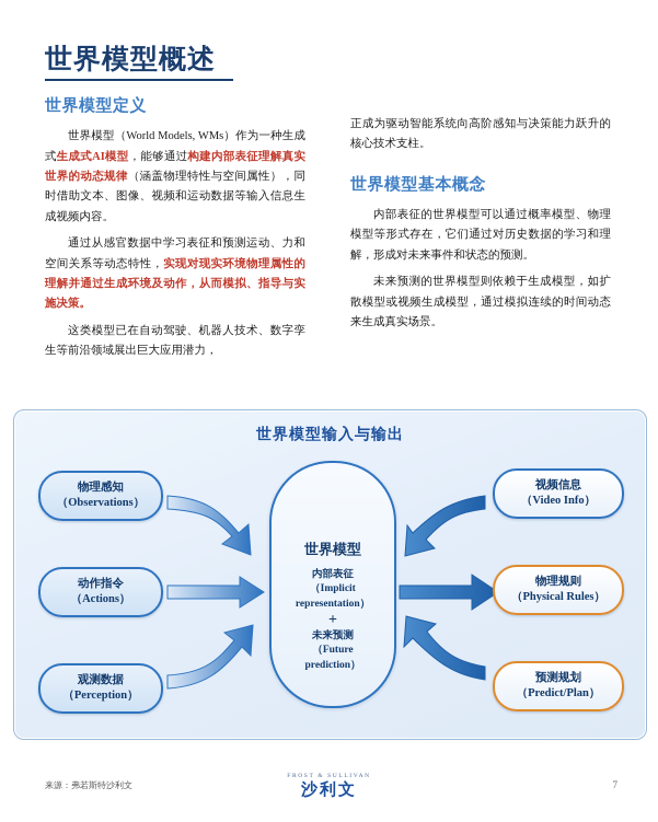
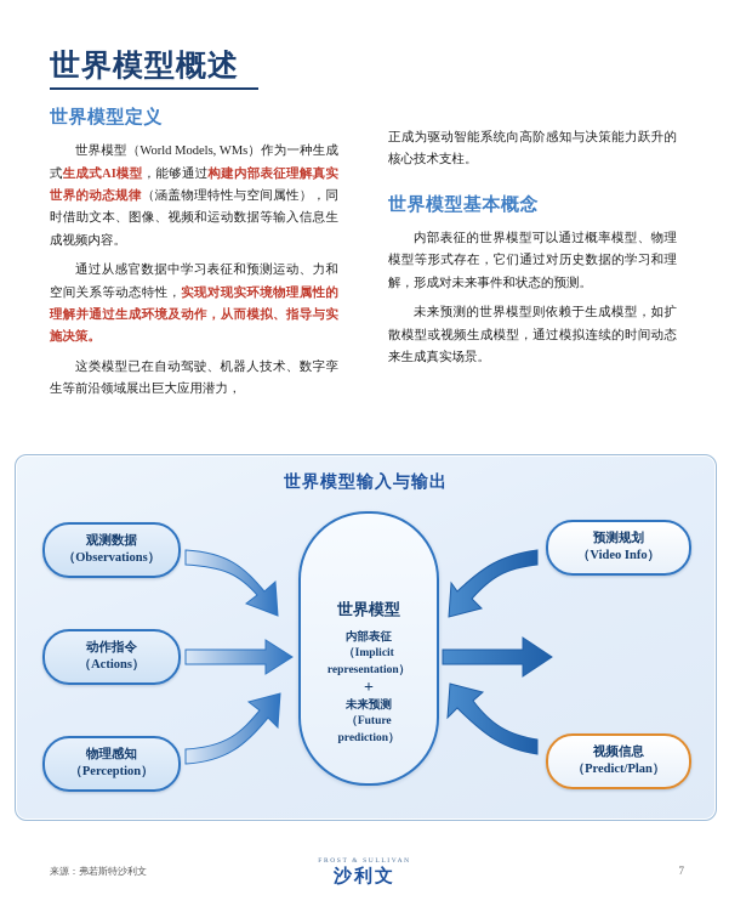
  世界模型概述
  世界模型定义
  世界模型（World Models, WMs）作为一种生成式生成式AI模型，能够通过构建内部表征理解真实世界的动态规律（涵盖物理特性与空间属性），同时借助文本、图像、视频和运动数据等输入信息生成视频内容。
  通过从感官数据中学习表征和预测运动、力和空间关系等动态特性，实现对现实环境物理属性的理解并通过生成环境及动作，从而模拟、指导与实施决策。
  这类模型已在自动驾驶、机器人技术、数字孪生等前沿领域展出巨大应用潜力，
  正成为驱动智能系统向高阶感知与决策能力跃升的核心技术支柱。
  世界模型基本概念
  内部表征的世界模型可以通过概率模型、物理模型等形式存在，它们通过对历史数据的学习和理解，形成对未来事件和状态的预测。
  未来预测的世界模型则依赖于生成模型，如扩散模型或视频生成模型，通过模拟连续的时间动态来生成真实场景。
  世界模型输入与输出
- 物理感知
+ 观测数据
  （Observations）
  动作指令
  （Actions）
- 观测数据
+ 物理感知
  （Perception）
  世界模型
  内部表征
  （Implicit
  representation）
  +
  未来预测
  （Future
  prediction）
- 视频信息
+ 预测规划
  （Video Info）
- 物理规则
- （Physical Rules）
- 预测规划
+ 视频信息
  （Predict/Plan）
  来源：弗若斯特沙利文
  沙利文
  7
